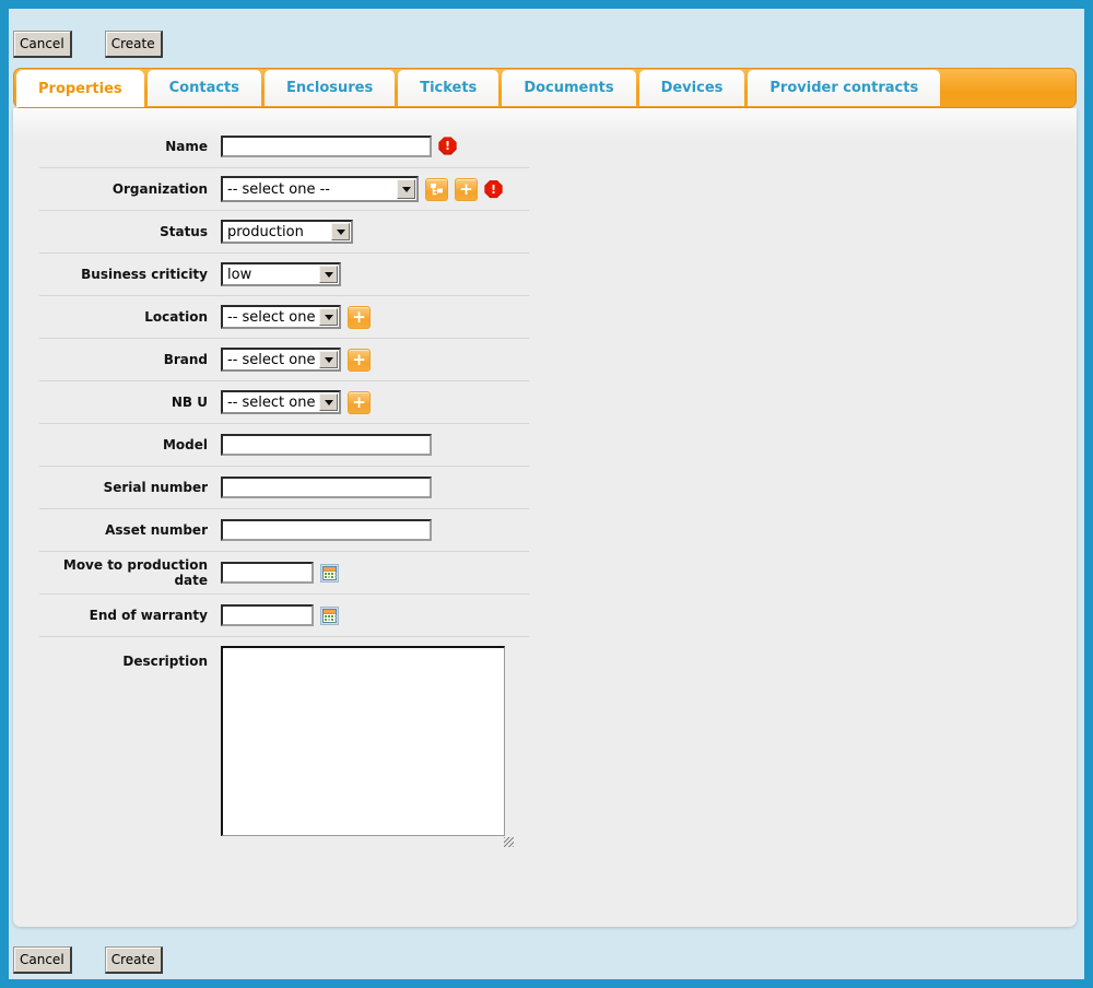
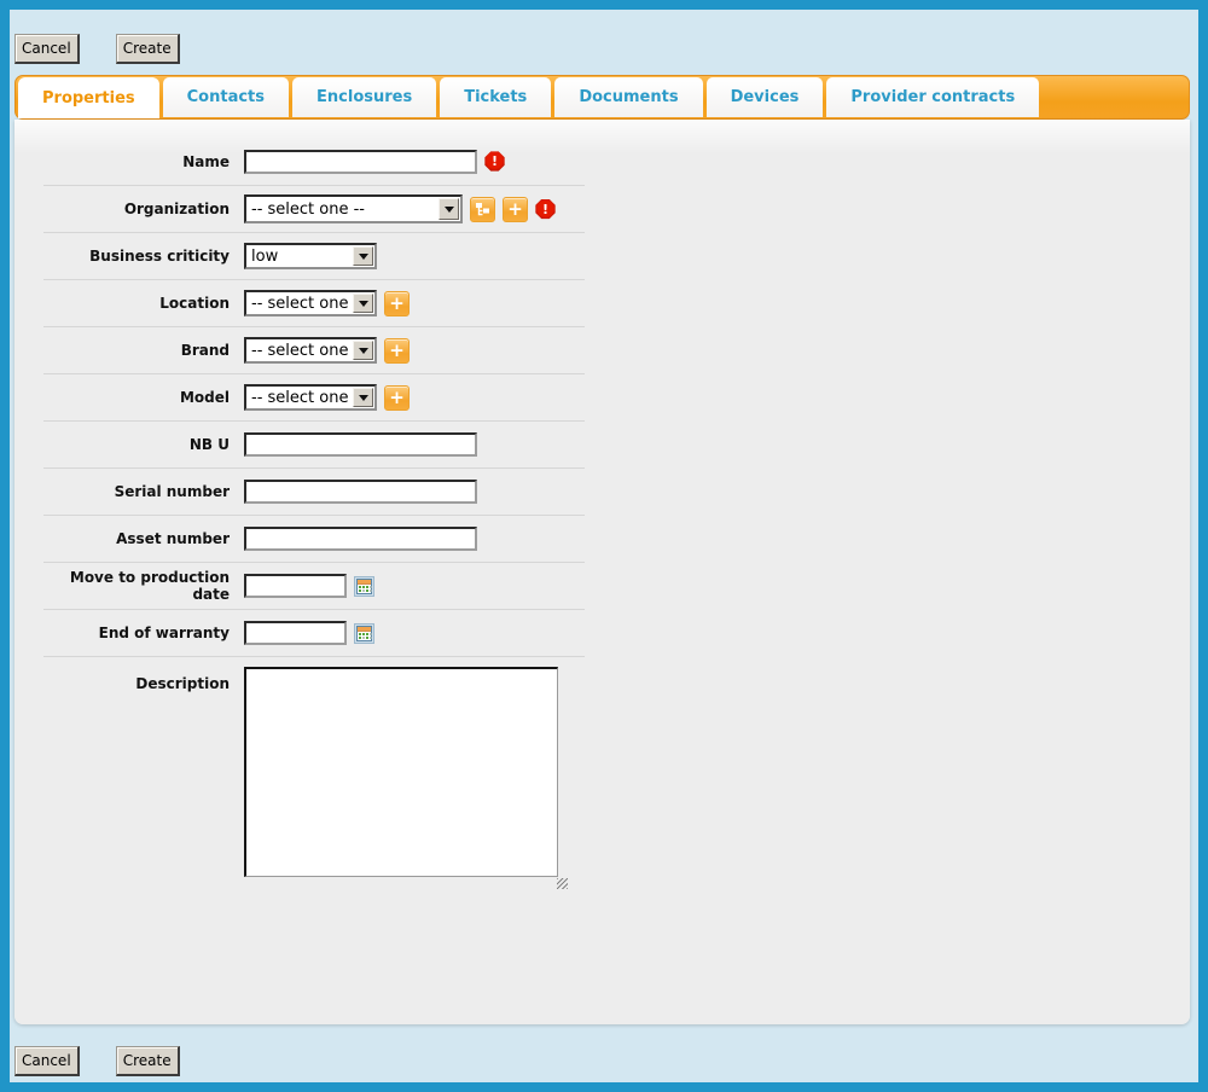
  Cancel Create
  Properties
  Contacts
  Enclosures
  Tickets
  Documents
  Devices
  Provider contracts
  Name
  !
  Organization
  -- select one --
  +
  !
- Status
- production
  Business criticity
  low
  Location
  -- select one
  +
  Brand
  -- select one
  +
- NB U
+ Model
  -- select one
  +
- Model
+ NB U
  Serial number
  Asset number
  Move to production date
  End of warranty
  Description
  Cancel Create
